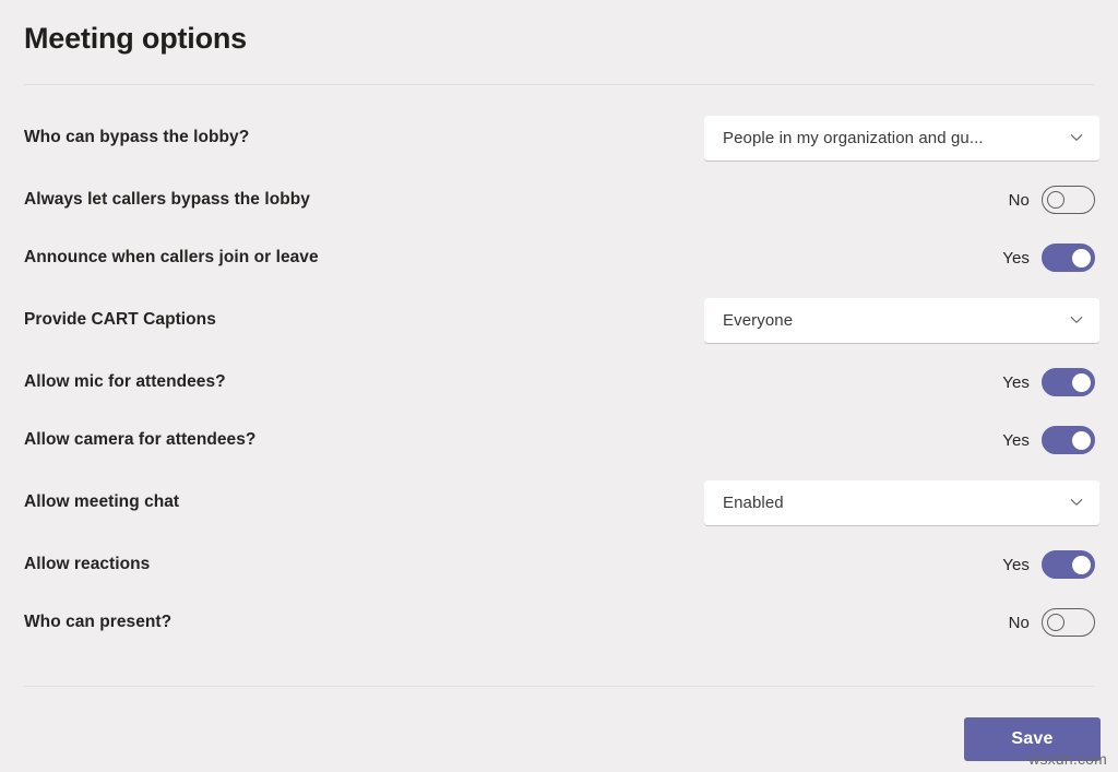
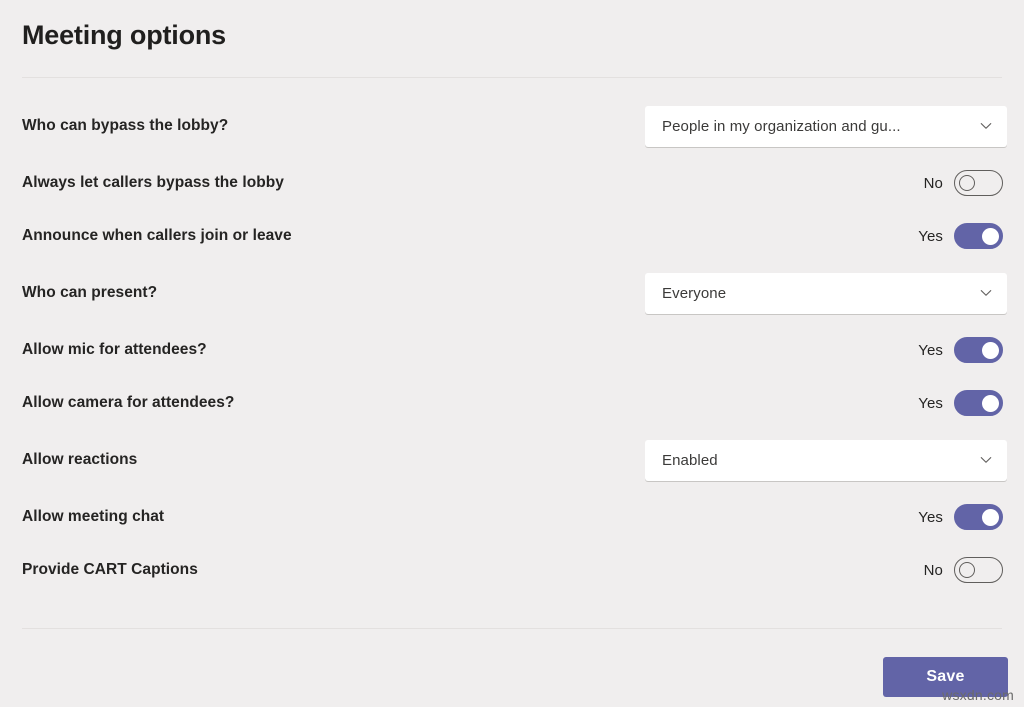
  Meeting options
  Who can bypass the lobby?
  People in my organization and gu...
  Always let callers bypass the lobby
  No
  Announce when callers join or leave
  Yes
- Provide CART Captions
+ Who can present?
  Everyone
  Allow mic for attendees?
  Yes
  Allow camera for attendees?
  Yes
- Allow meeting chat
+ Allow reactions
  Enabled
- Allow reactions
+ Allow meeting chat
  Yes
- Who can present?
+ Provide CART Captions
  No
  Save
  wsxdn.com
